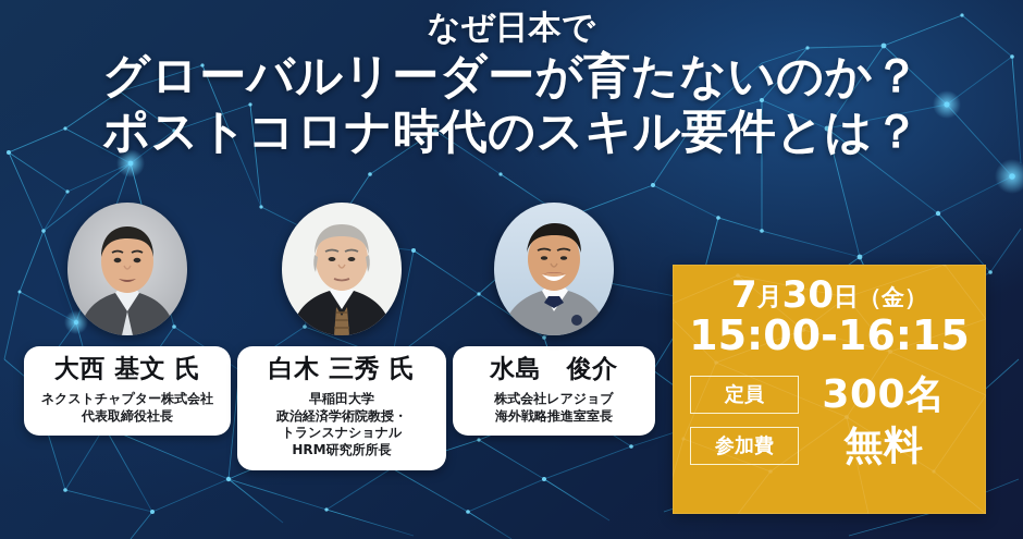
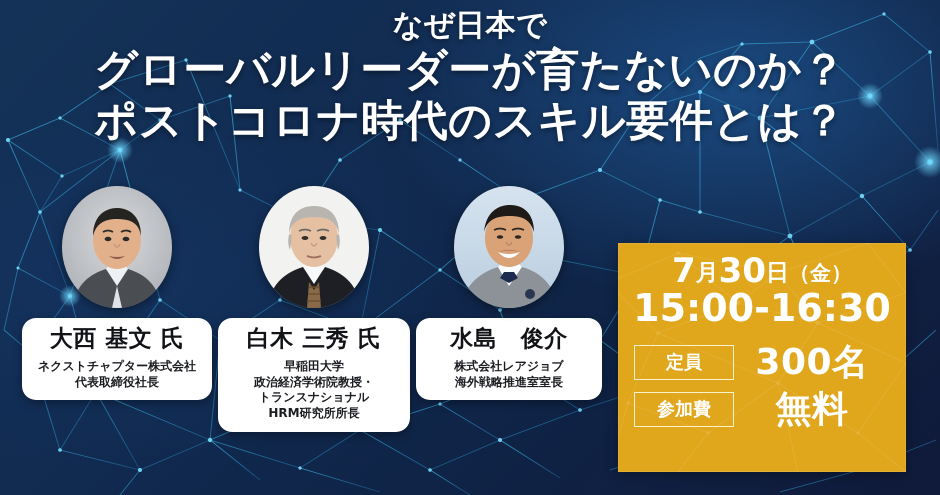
  なぜ日本で
  グローバルリーダーが育たないのか？
  ポストコロナ時代のスキル要件とは？
  大西 基文 氏
  ネクストチャプター株式会社
  代表取締役社長
  白木 三秀 氏
  早稲田大学
  政治経済学術院教授・
  トランスナショナル
  HRM研究所所長
  水島 俊介
  株式会社レアジョブ
  海外戦略推進室室長
  7月30日（金）
- 15:00-16:15
+ 15:00-16:30
  定員
  300名
  参加費
  無料
